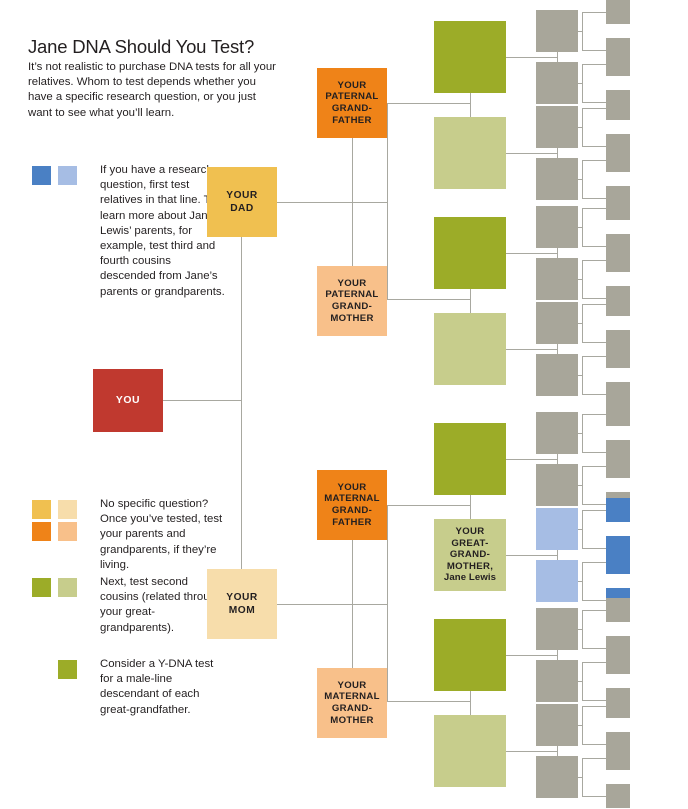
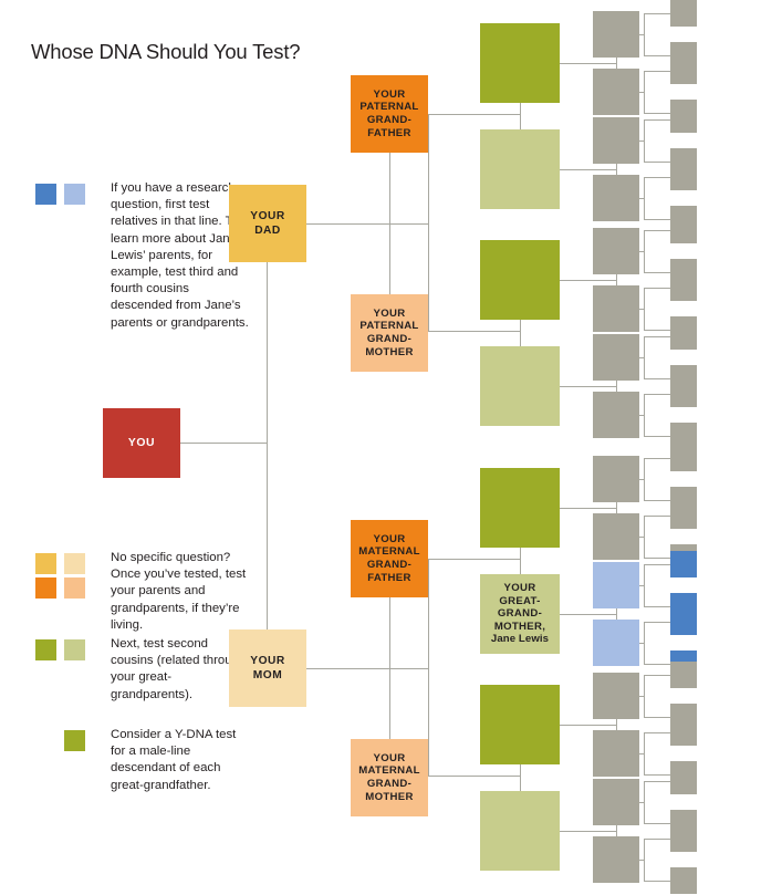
- Jane DNA Should You Test?
+ Whose DNA Should You Test?
- It’s not realistic to purchase DNA tests for all your relatives. Whom to test depends whether you have a specific research question, or you just want to see what you’ll learn.
  If you have a researc question, first test relatives in that line. learn more about Jan Lewis’ parents, for example, test third and fourth cousins descended from Jane’s parents or grandparents.
  No specific question? Once you’ve tested, test your parents and grandparents, if they’re living.
  Next, test second cousins (related thro your great-grandparents).
  Consider a Y-DNA test for a male-line descendant of each great-grandfather.
  YOU
  YOUR
  DAD
  YOUR
  MOM
  YOUR
  PATERNAL
  GRAND-
  FATHER
  YOUR
  PATERNAL
  GRAND-
  MOTHER
  YOUR
  MATERNAL
  GRAND-
  FATHER
  YOUR
  MATERNAL
  GRAND-
  MOTHER
  YOUR
  GREAT-
  GRAND-
  MOTHER,
  Jane Lewis
